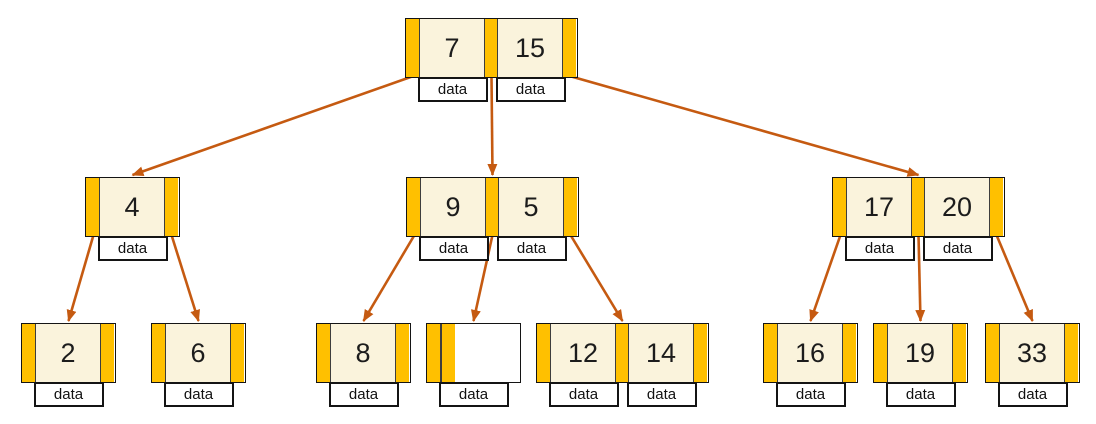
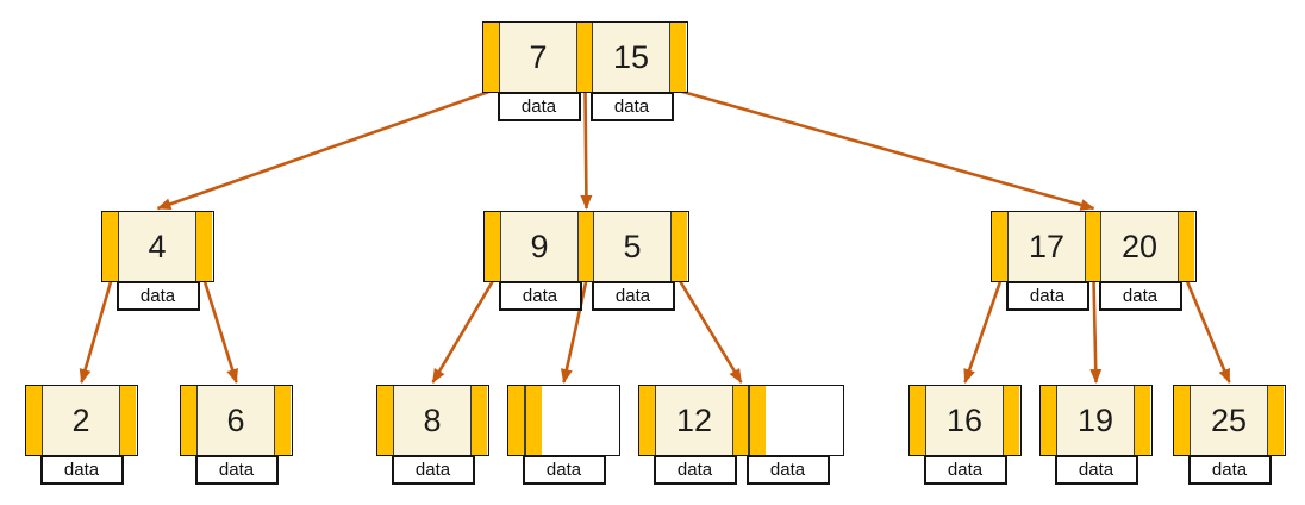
  7
  15
  data
  data
  4
  data
  9
  5
  data
  data
  17
  20
  data
  data
  2
  data
  6
  data
  8
  data
  data
  12
- 14
  data
  data
  16
  data
  19
  data
- 33
+ 25
  data
